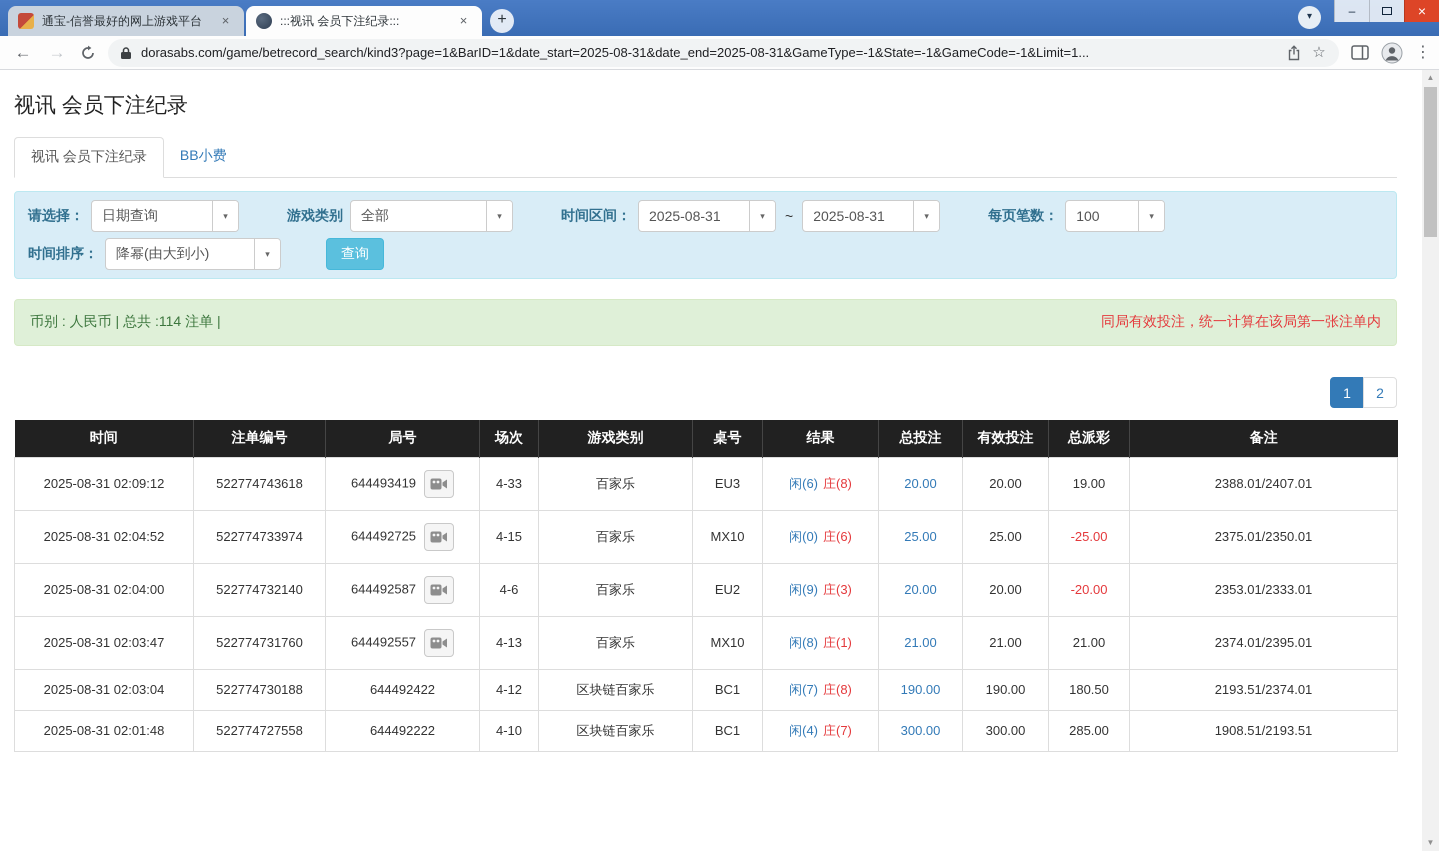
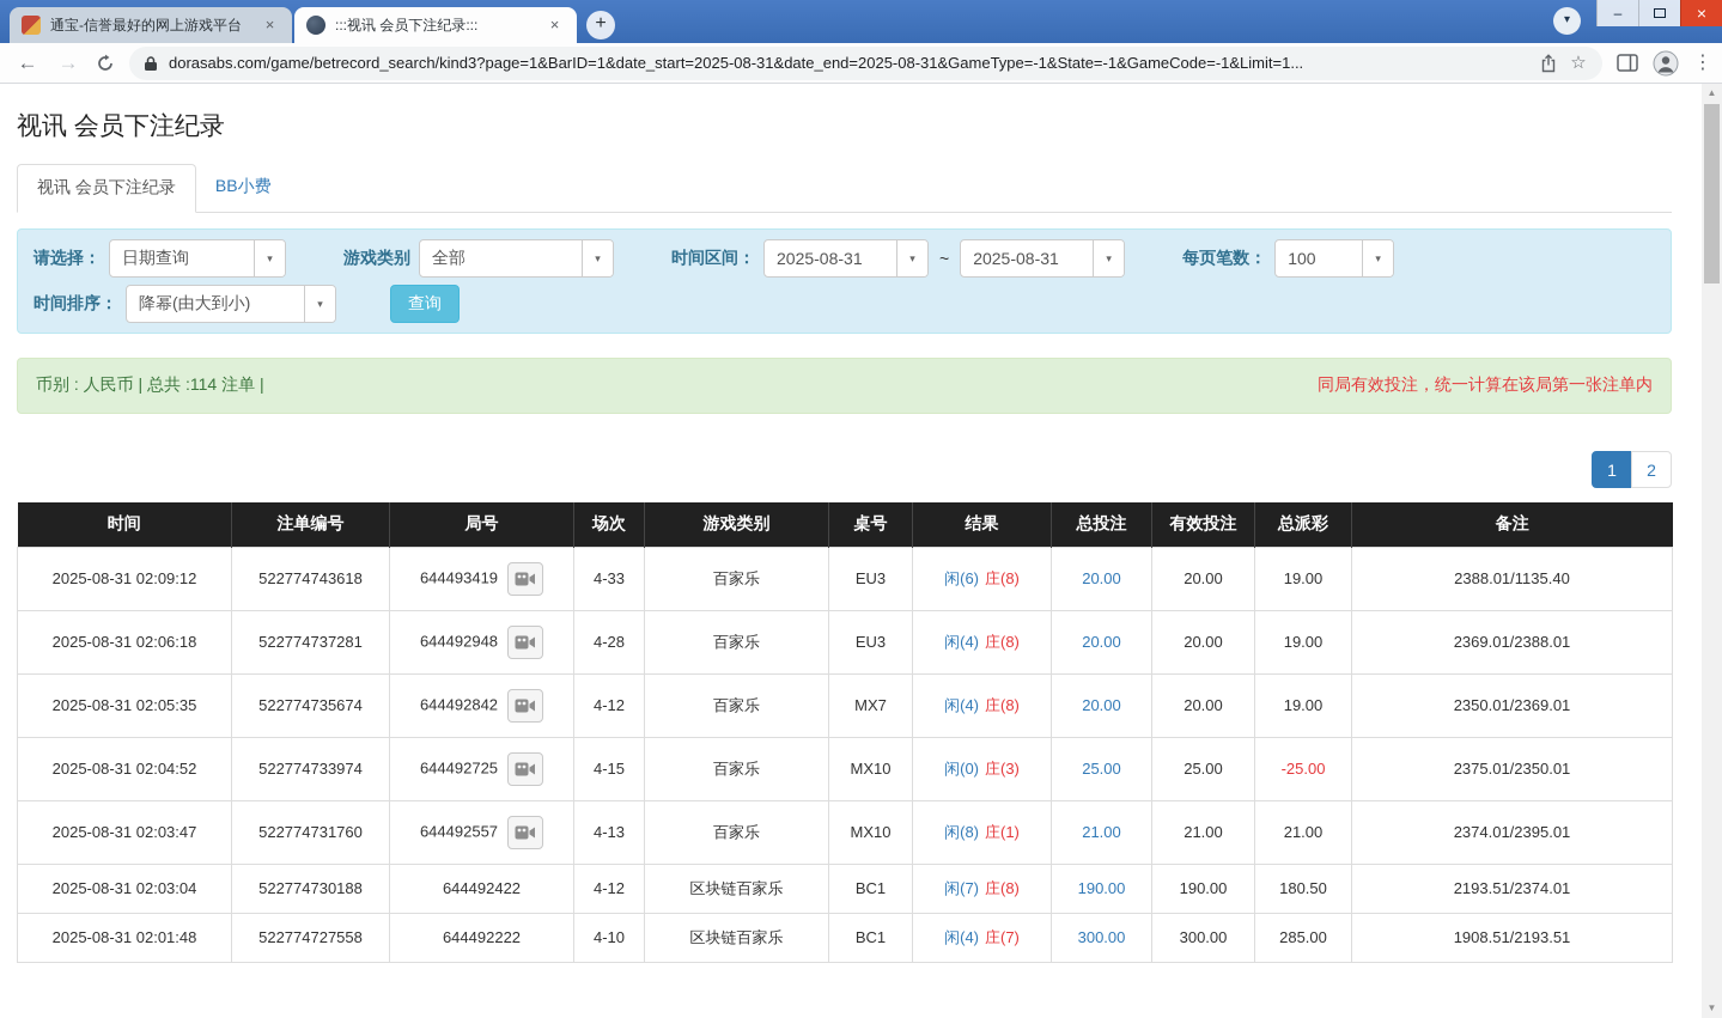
  通宝-信誉最好的网上游戏平台
  ×
  :::视讯 会员下注纪录:::
  ×
  +
  ▾
  –
  ×
  ←
  →
  dorasabs.com/game/betrecord_search/kind3?page=1&BarID=1&date_start=2025-08-31&date_end=2025-08-31&GameType=-1&State=-1&GameCode=-1&Limit=1...
  ☆
  ⋮
  视讯 会员下注纪录
  视讯 会员下注纪录
  BB小费
  请选择：
  日期查询
  ▾
  游戏类别
  全部
  ▾
  时间区间：
  2025-08-31
  ▾
  ~
  2025-08-31
  ▾
  每页笔数：
  100
  ▾
  时间排序：
  降幂(由大到小)
  ▾
  查询
  币别 : 人民币 | 总共 :114 注单 |
  同局有效投注，统一计算在该局第一张注单内
  1
  2
  时间	注单编号	局号	场次	游戏类别	桌号	结果	总投注	有效投注	总派彩	备注
- 2025-08-31 02:09:12	522774743618	644493419	4-33	百家乐	EU3	闲(6) 庄(8)	20.00	20.00	19.00	2388.01/2407.01
+ 2025-08-31 02:09:12	522774743618	644493419	4-33	百家乐	EU3	闲(6) 庄(8)	20.00	20.00	19.00	2388.01/1135.40
+ 2025-08-31 02:06:18	522774737281	644492948	4-28	百家乐	EU3	闲(4) 庄(8)	20.00	20.00	19.00	2369.01/2388.01
+ 2025-08-31 02:05:35	522774735674	644492842	4-12	百家乐	MX7	闲(4) 庄(8)	20.00	20.00	19.00	2350.01/2369.01
- 2025-08-31 02:04:52	522774733974	644492725	4-15	百家乐	MX10	闲(0) 庄(6)	25.00	25.00	-25.00	2375.01/2350.01
+ 2025-08-31 02:04:52	522774733974	644492725	4-15	百家乐	MX10	闲(0) 庄(3)	25.00	25.00	-25.00	2375.01/2350.01
- 2025-08-31 02:04:00	522774732140	644492587	4-6	百家乐	EU2	闲(9) 庄(3)	20.00	20.00	-20.00	2353.01/2333.01
  2025-08-31 02:03:47	522774731760	644492557	4-13	百家乐	MX10	闲(8) 庄(1)	21.00	21.00	21.00	2374.01/2395.01
  2025-08-31 02:03:04	522774730188	644492422	4-12	区块链百家乐	BC1	闲(7) 庄(8)	190.00	190.00	180.50	2193.51/2374.01
  2025-08-31 02:01:48	522774727558	644492222	4-10	区块链百家乐	BC1	闲(4) 庄(7)	300.00	300.00	285.00	1908.51/2193.51
  ▲
  ▼
